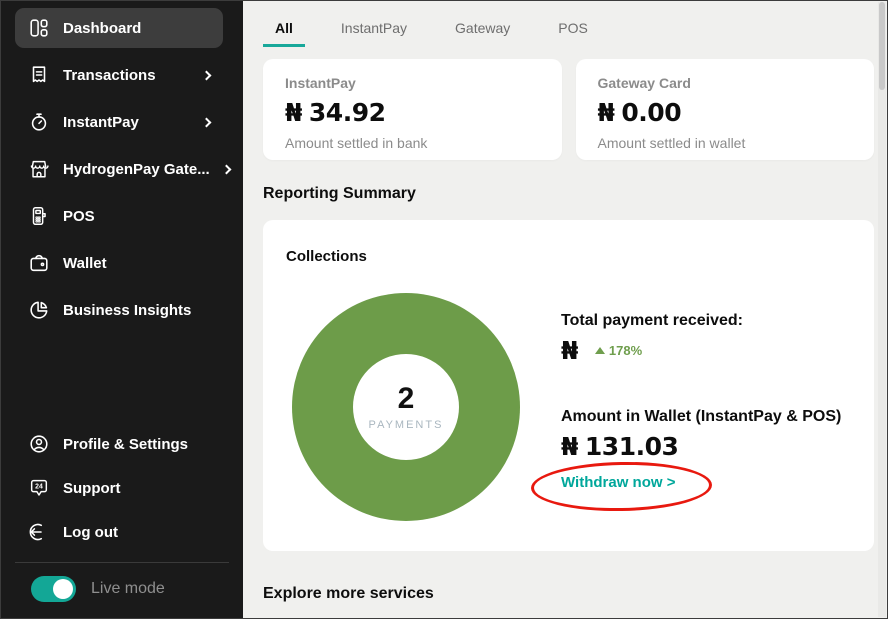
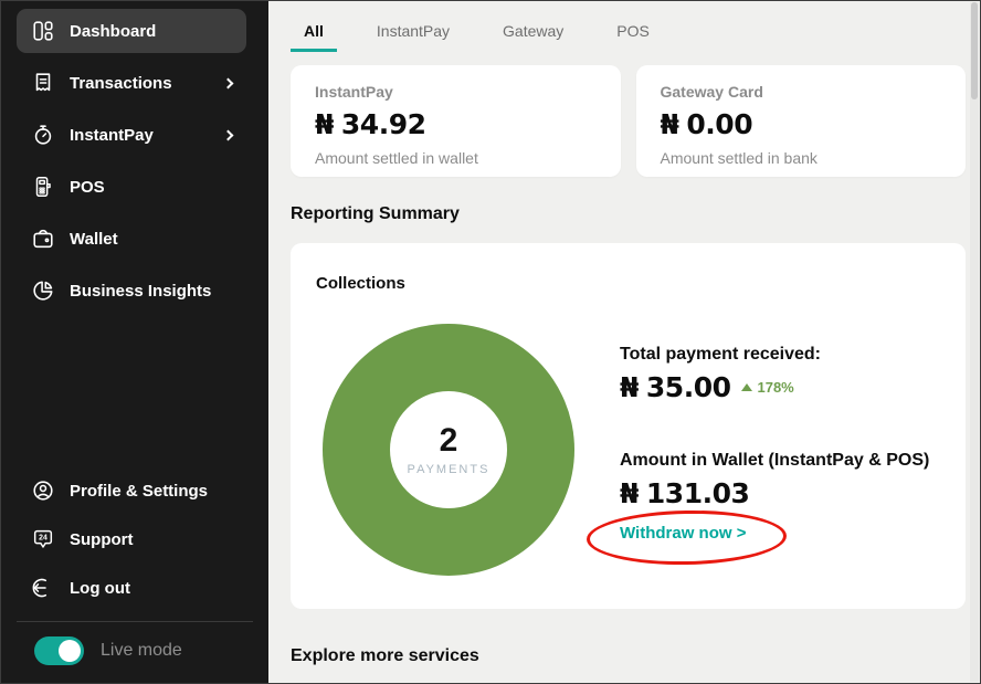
  Dashboard
  Transactions
  InstantPay
- HydrogenPay Gate...
  POS
  Wallet
  Business Insights
  Profile & Settings
  Support
  Log out
  Live mode
  All
  InstantPay
  Gateway
  POS
  InstantPay
  ₦
  34.92
- Amount settled in bank
+ Amount settled in wallet
  Gateway Card
  ₦
  0.00
- Amount settled in wallet
+ Amount settled in bank
  Reporting Summary
  Collections
  2
  PAYMENTS
  Total payment received:
  ₦
+ 35.00
  178%
  Amount in Wallet (InstantPay & POS)
  ₦
  131.03
  Withdraw now >
  Explore more services
